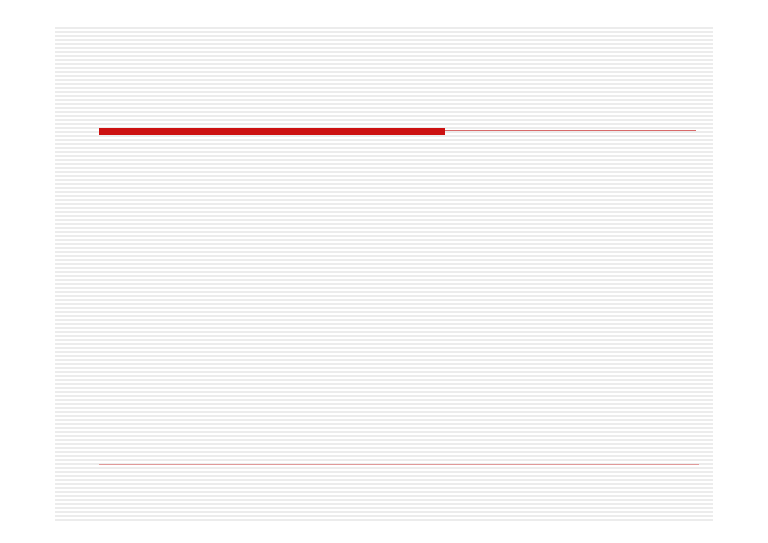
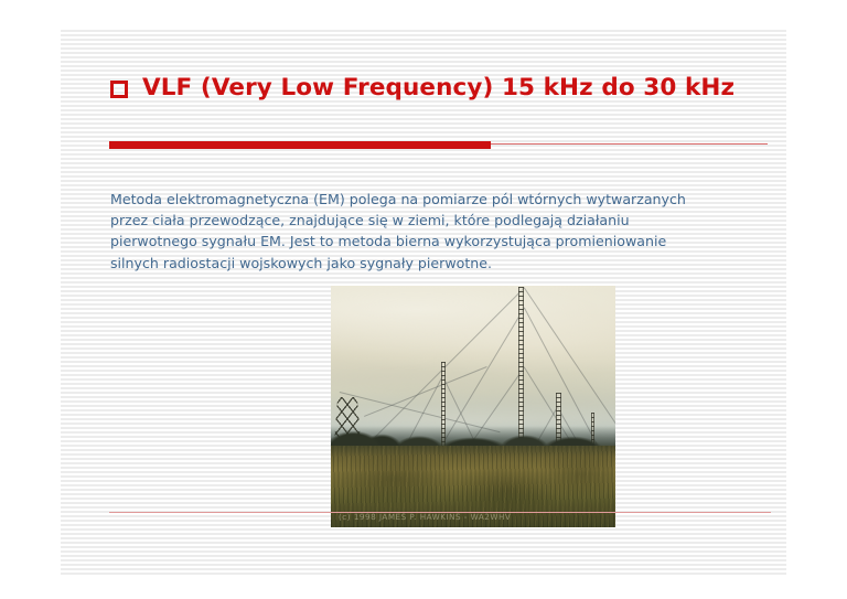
+ VLF (Very Low Frequency) 15 kHz do 30 kHz
+ Metoda elektromagnetyczna (EM) polega na pomiarze pól wtórnych wytwarzanych przez ciała przewodzące, znajdujące się w ziemi, które podlegają działaniu pierwotnego sygnału EM. Jest to metoda bierna wykorzystująca promieniowanie silnych radiostacji wojskowych jako sygnały pierwotne.
+ (c) 1998 JAMES P. HAWKINS - WA2WHV
